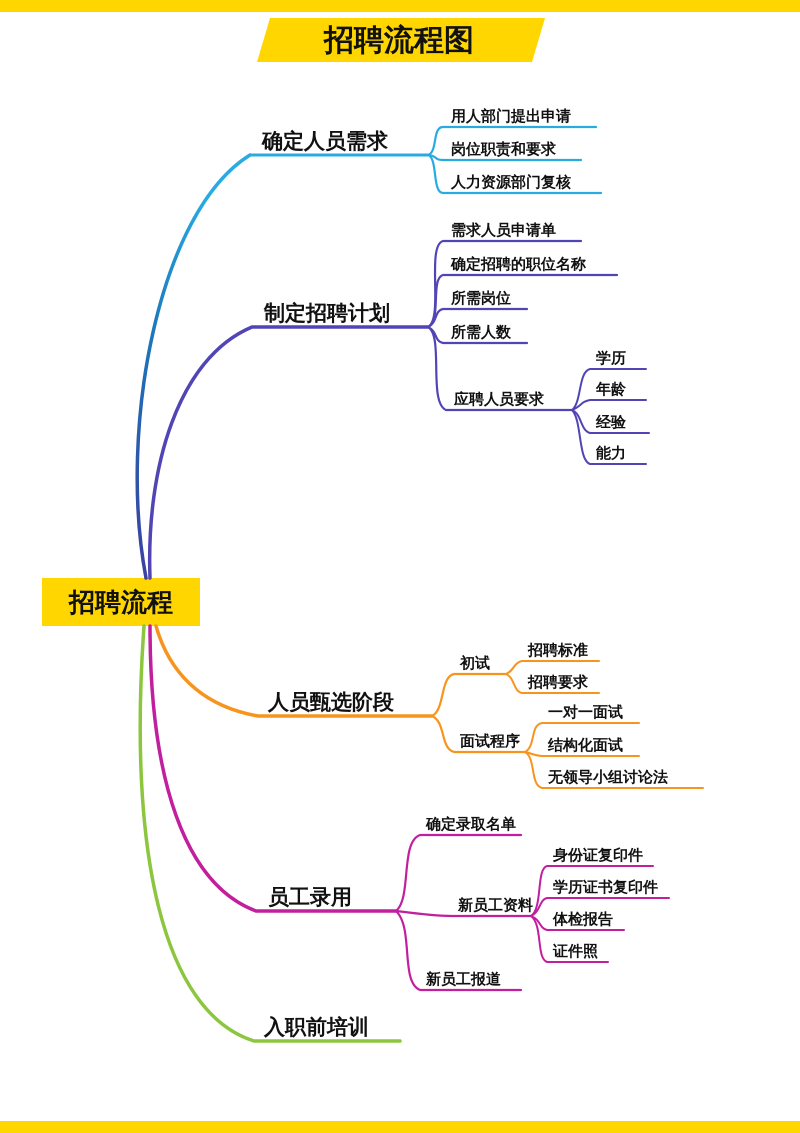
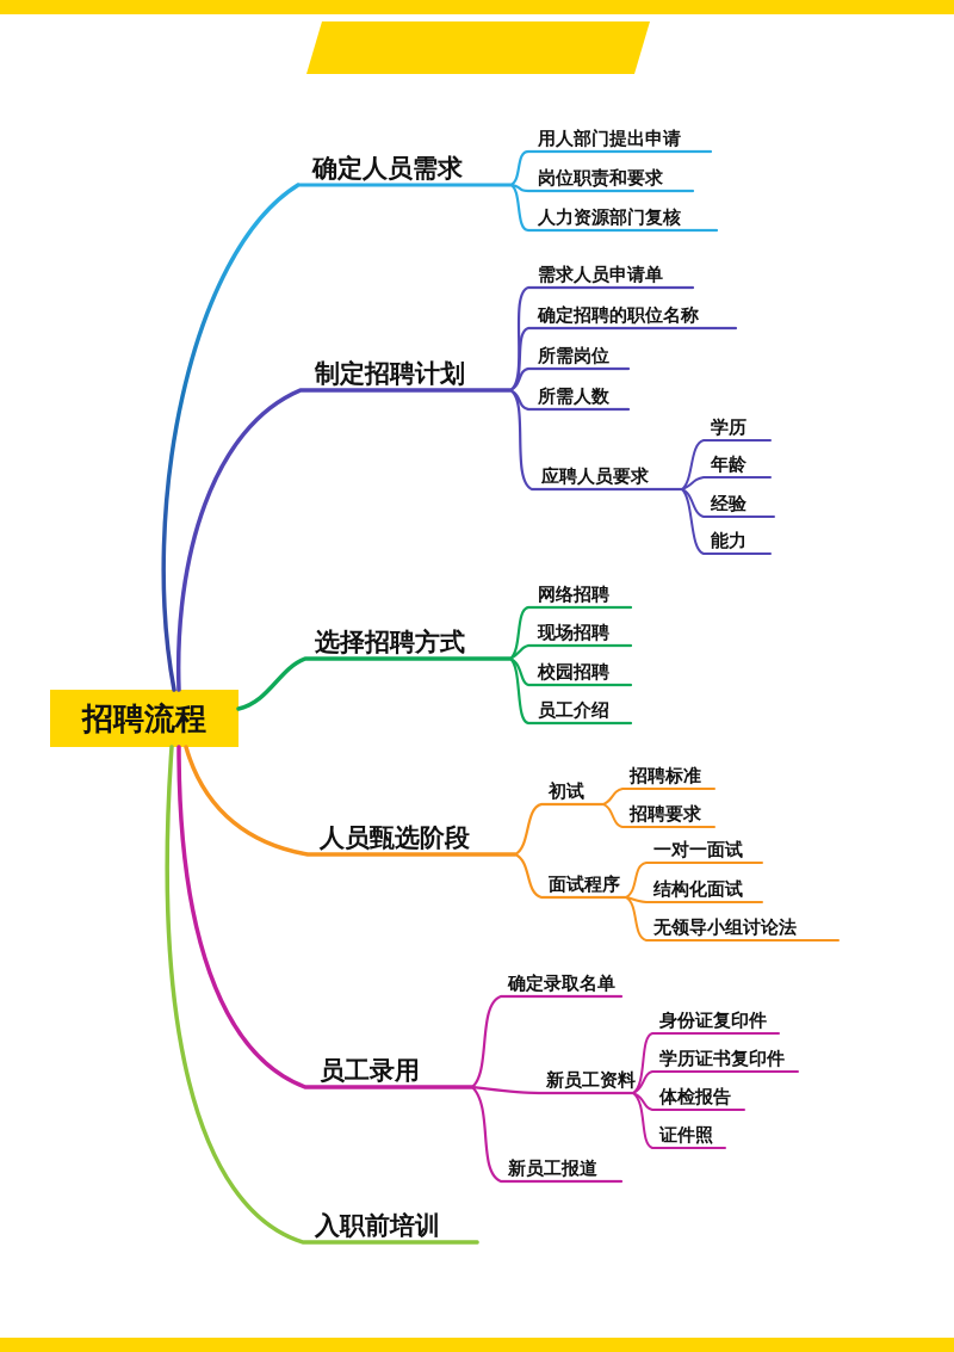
- 招聘流程图
  招聘流程
  确定人员需求
  用人部门提出申请
  岗位职责和要求
  人力资源部门复核
  制定招聘计划
  需求人员申请单
  确定招聘的职位名称
  所需岗位
  所需人数
  应聘人员要求
  学历
  年龄
  经验
  能力
+ 选择招聘方式
+ 网络招聘
+ 现场招聘
+ 校园招聘
+ 员工介绍
  人员甄选阶段
  初试
  招聘标准
  招聘要求
  面试程序
  一对一面试
  结构化面试
  无领导小组讨论法
  员工录用
  确定录取名单
  新员工资料
  身份证复印件
  学历证书复印件
  体检报告
  证件照
  新员工报道
  入职前培训
